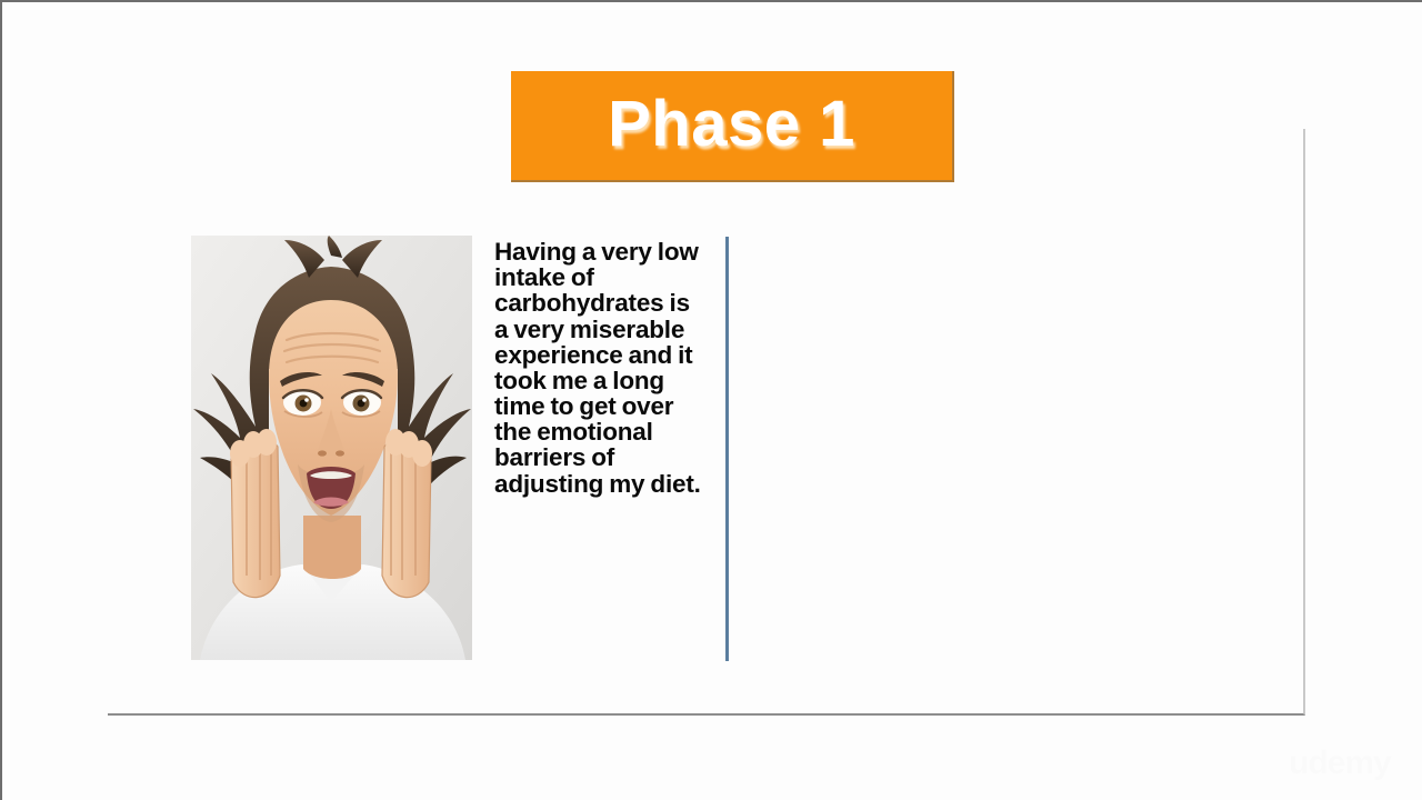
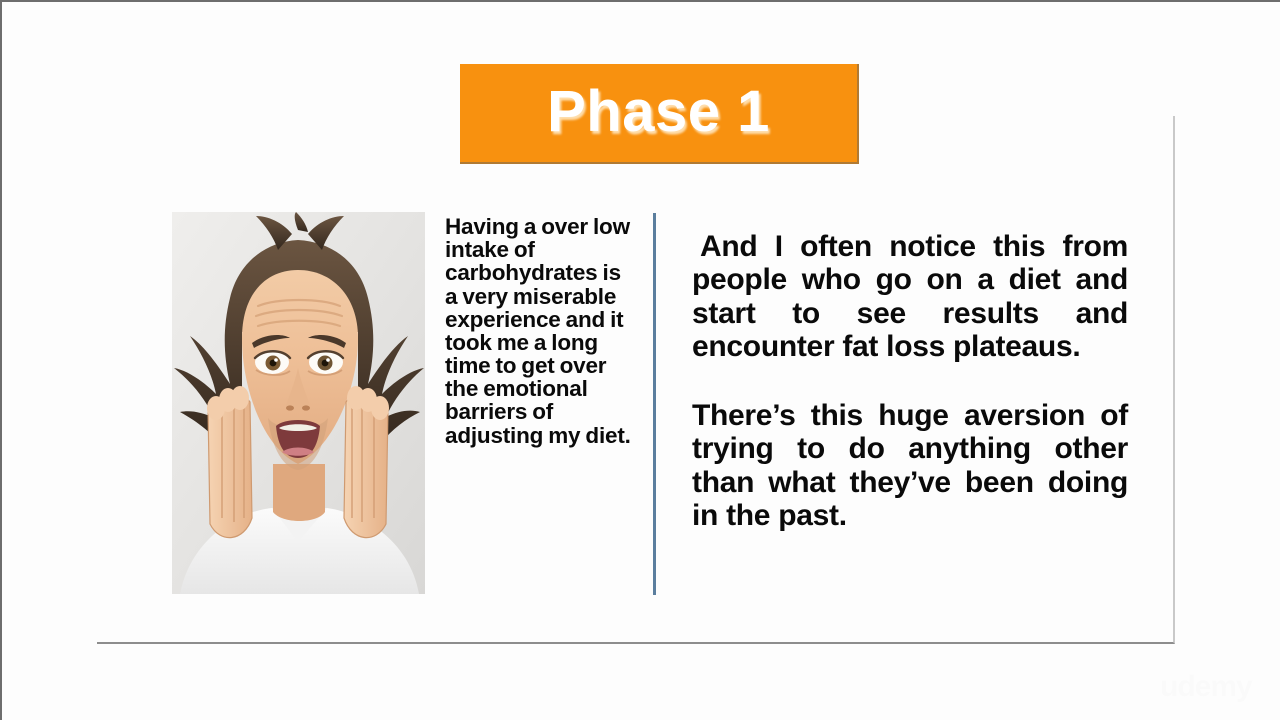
  Phase 1
- Having a very low intake of carbohydrates is a very miserable experience and it took me a long time to get over the emotional barriers of adjusting my diet.
+ Having a over low intake of carbohydrates is a very miserable experience and it took me a long time to get over the emotional barriers of adjusting my diet.
+ And I often notice this from people who go on a diet and start to see results and encounter fat loss plateaus.
+ There’s this huge aversion of trying to do anything other than what they’ve been doing in the past.
